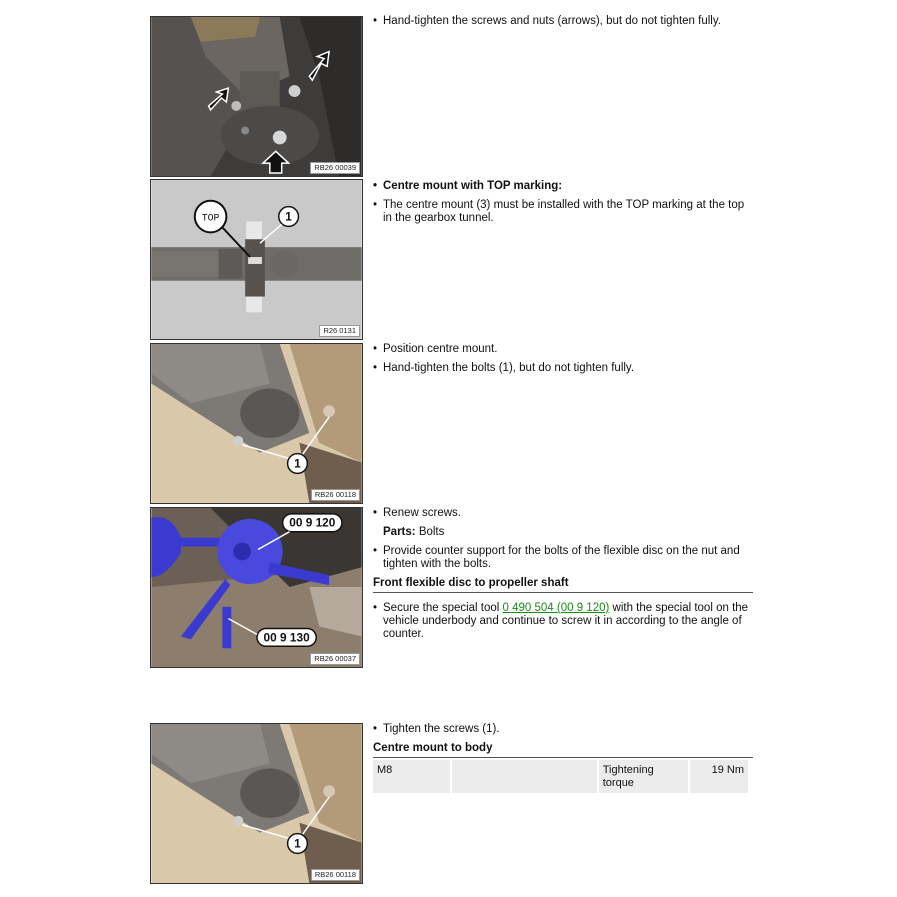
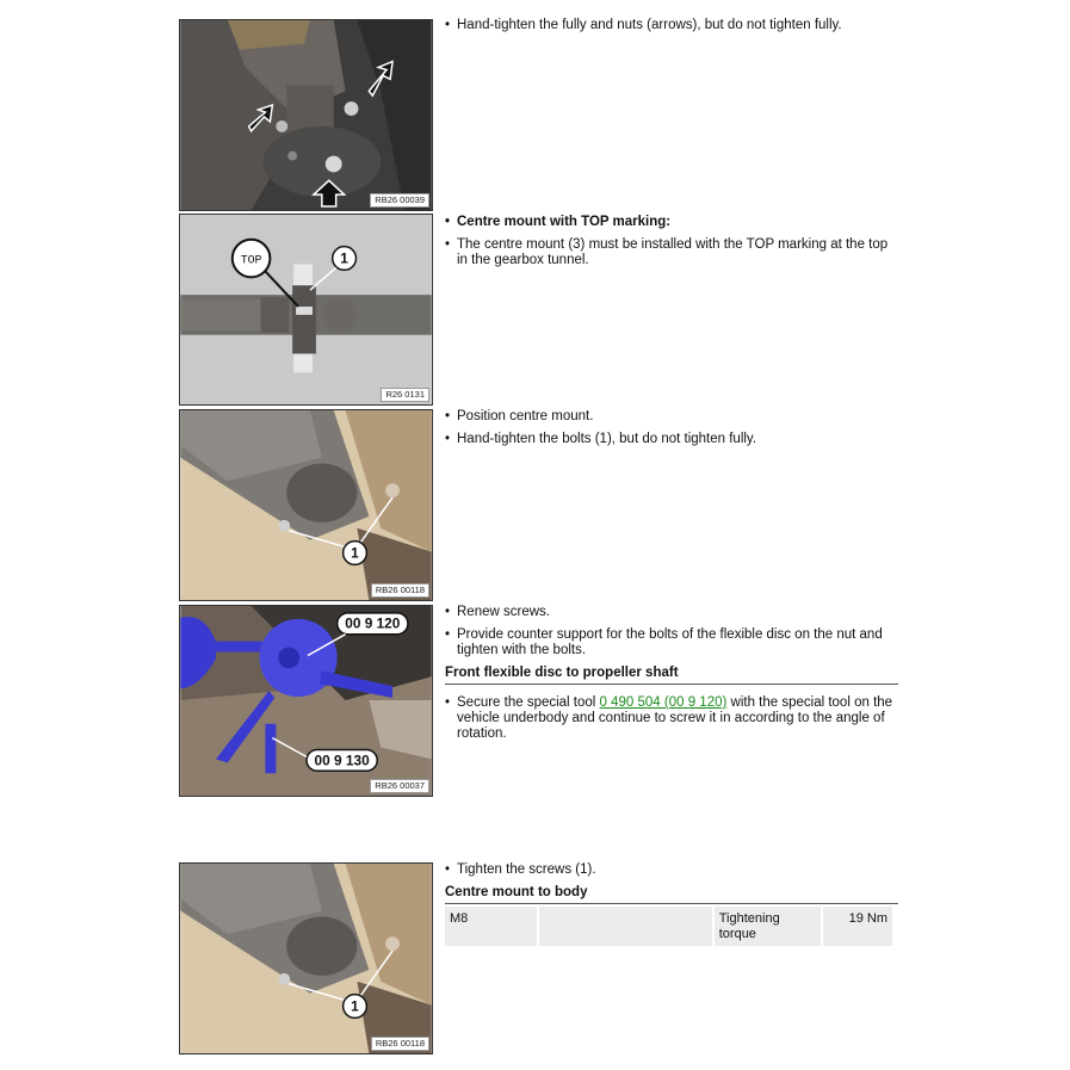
  RB26 00039
  TOP
  1
  R26 0131
  1
  RB26 00118
  00 9 120
  00 9 130
  RB26 00037
  1
  RB26 00118
- Hand-tighten the screws and nuts (arrows), but do not tighten fully.
+ Hand-tighten the fully and nuts (arrows), but do not tighten fully.
  Centre mount with TOP marking:
  The centre mount (3) must be installed with the TOP marking at the top in the gearbox tunnel.
  Position centre mount.
  Hand-tighten the bolts (1), but do not tighten fully.
  Renew screws.
- Parts: Bolts
  Provide counter support for the bolts of the flexible disc on the nut and tighten with the bolts.
  Front flexible disc to propeller shaft
- Secure the special tool 0 490 504 (00 9 120) with the special tool on the vehicle underbody and continue to screw it in according to the angle of counter.
+ Secure the special tool 0 490 504 (00 9 120) with the special tool on the vehicle underbody and continue to screw it in according to the angle of rotation.
  Tighten the screws (1).
  Centre mount to body
  M8		Tightening torque	19 Nm
